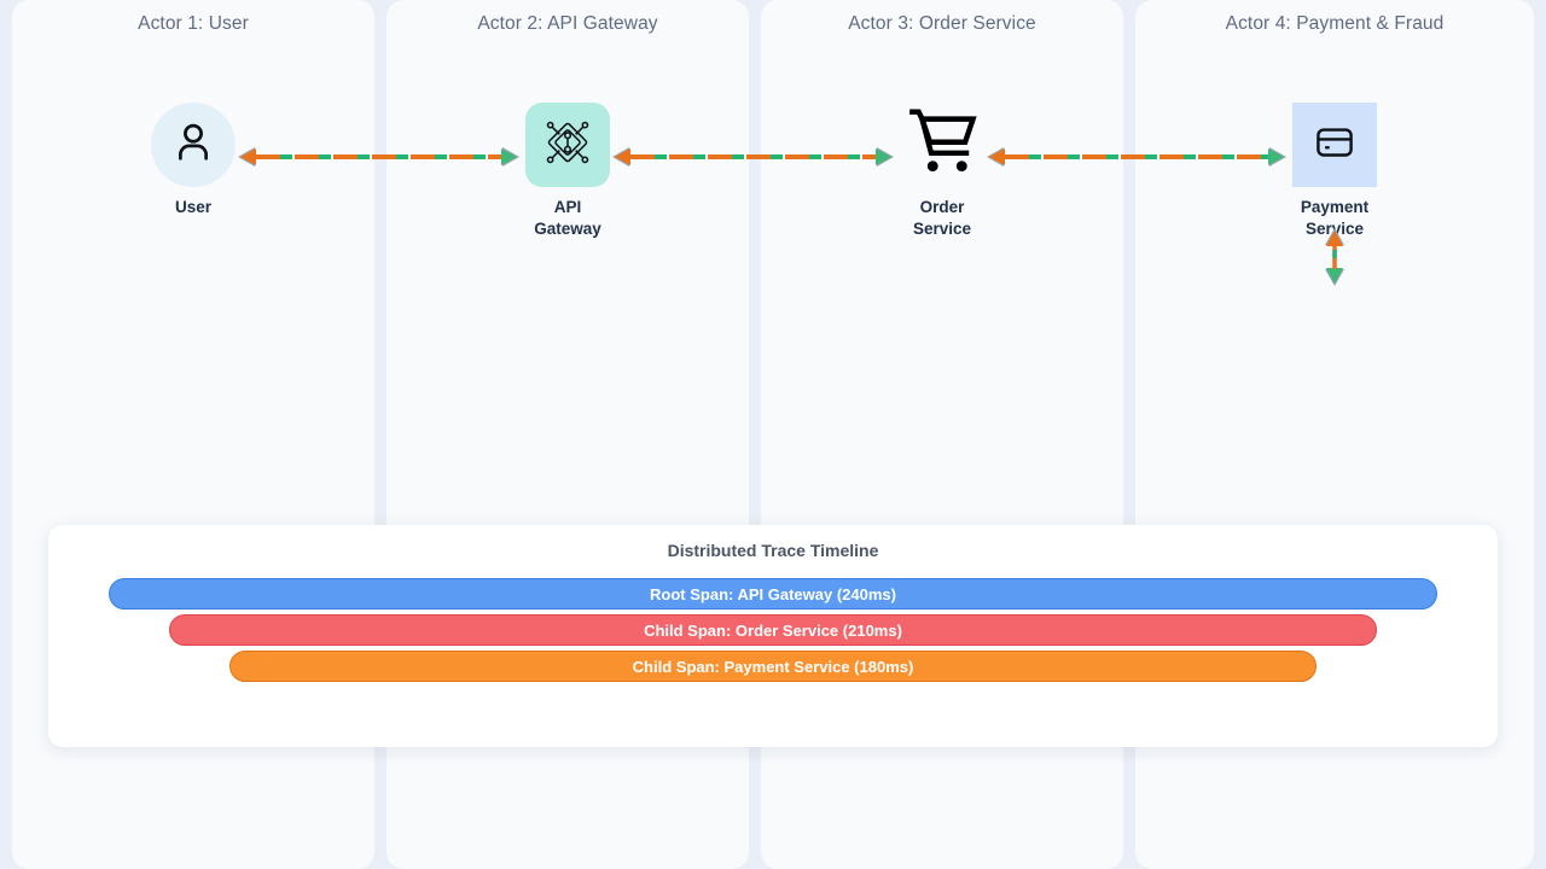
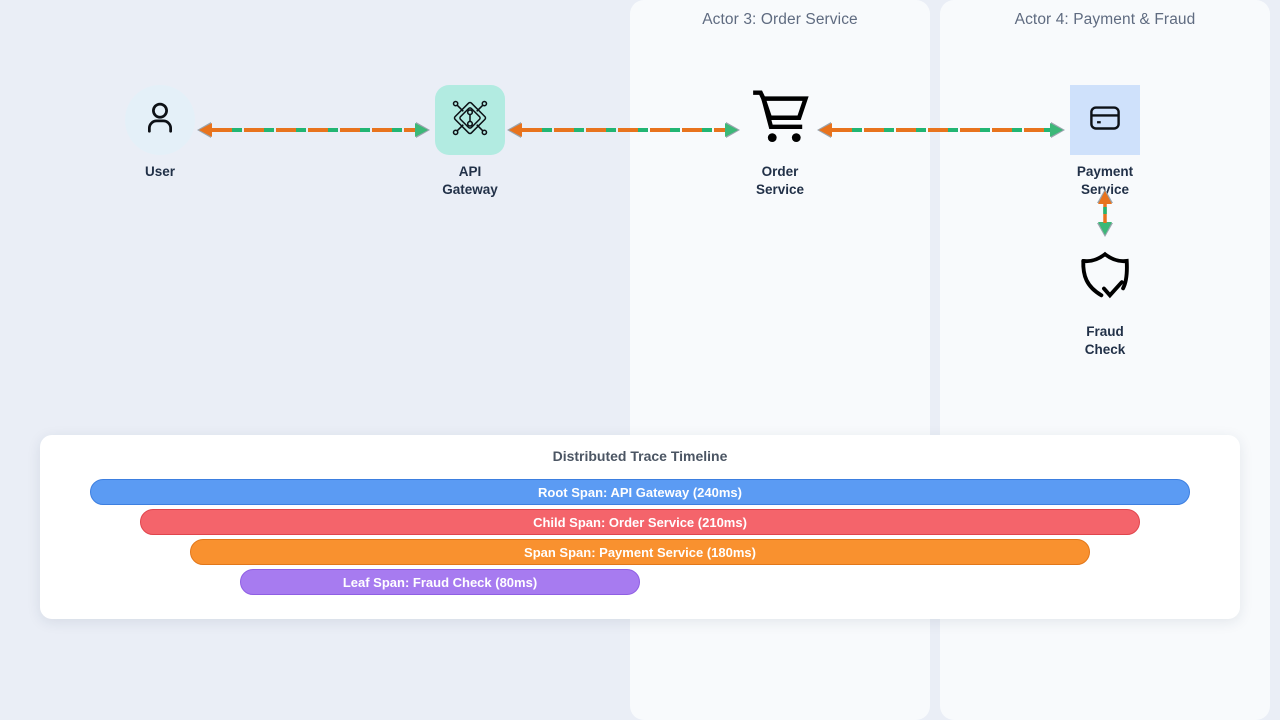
- Actor 1: User
- Actor 2: API Gateway
  Actor 3: Order Service
  Actor 4: Payment & Fraud
  User
  API
  Gateway
  Order
  Service
  Payment
  Service
+ Fraud
+ Check
  Distributed Trace Timeline
  Root Span: API Gateway (240ms)
  Child Span: Order Service (210ms)
- Child Span: Payment Service (180ms)
+ Span Span: Payment Service (180ms)
+ Leaf Span: Fraud Check (80ms)
